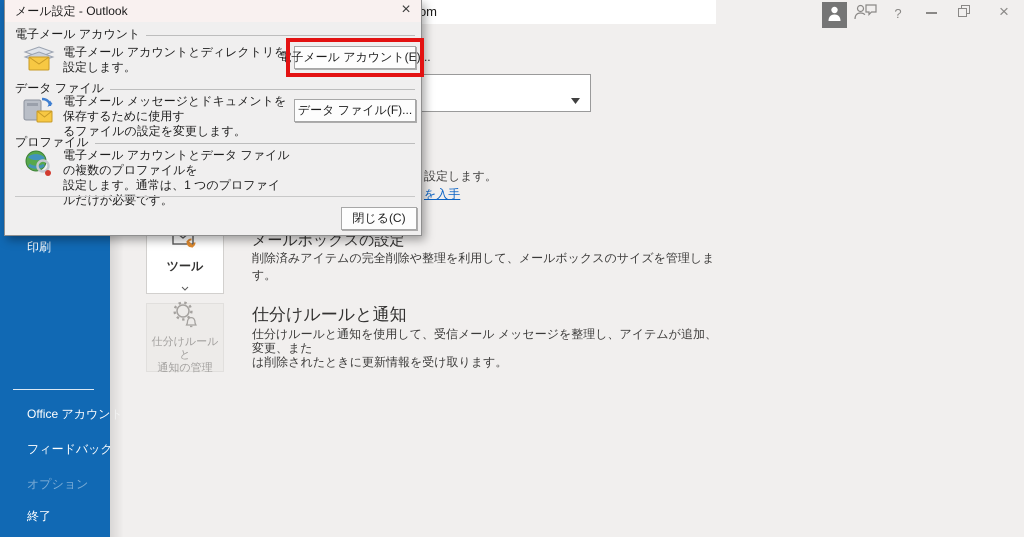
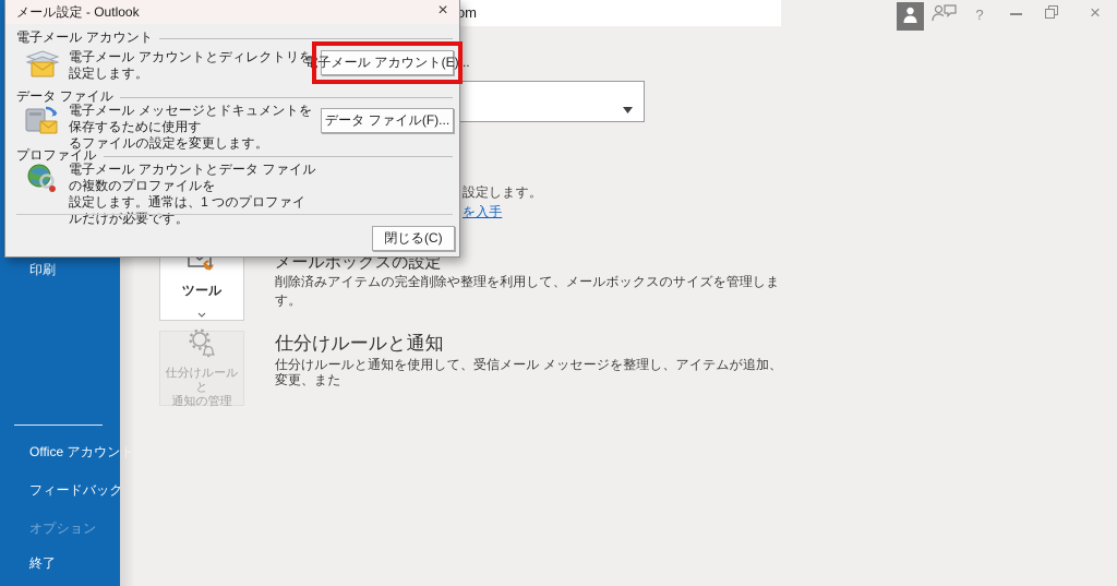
  印刷
  Office アカウン
  フィードバック
  オプション
  終了
  ?
  ×
  設定します。
  を入手
  ツール
  メールボックスの設定
  削除済みアイテムの完全削除や整理を利用して、メールボックスのサイズを管理します。
  仕分けルールと
  通知の管理
  仕分けルールと通知
  仕分けルールと通知を使用して、受信メール メッセージを整理し、アイテムが追加、変更、また
- は削除されたときに更新情報を受け取ります。
  メール設定 - Outlook
  ×
  電子メール アカウント
  電子メール アカウントとディレクトリを設定します。
  子メール アカウント(E..
  データ ファイル
  電子メール メッセージとドキュメントを保存するために使用す
  るファイルの設定を変更します。
  データ ファイル(F)...
  プロファイル
  電子メール アカウントとデータ ファイルの複数のプロファイルを
  設定します。通常は、1 つのプロファイルだけが必要です。
  閉じる(C)
